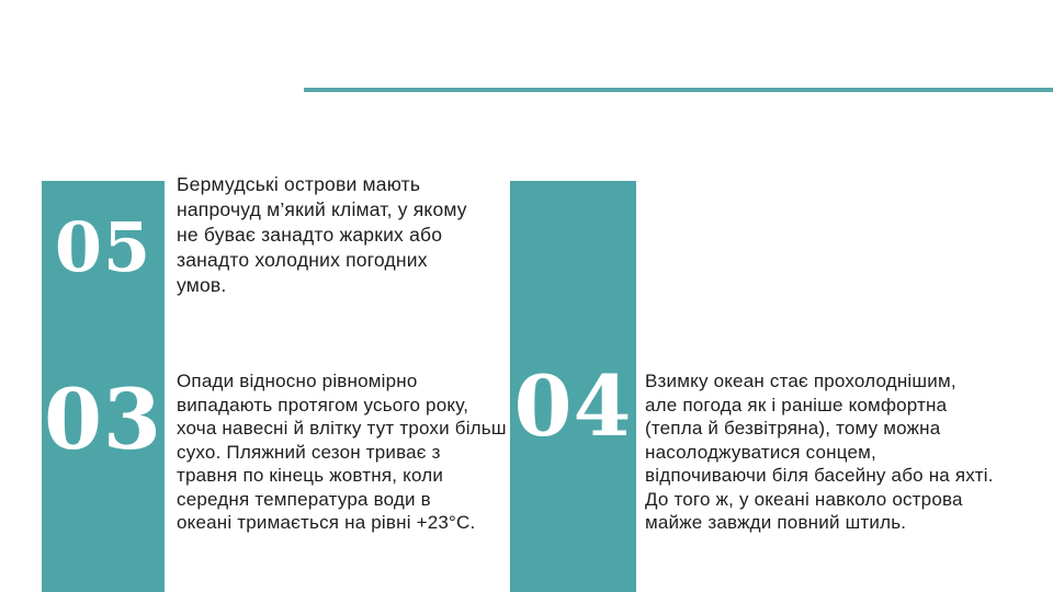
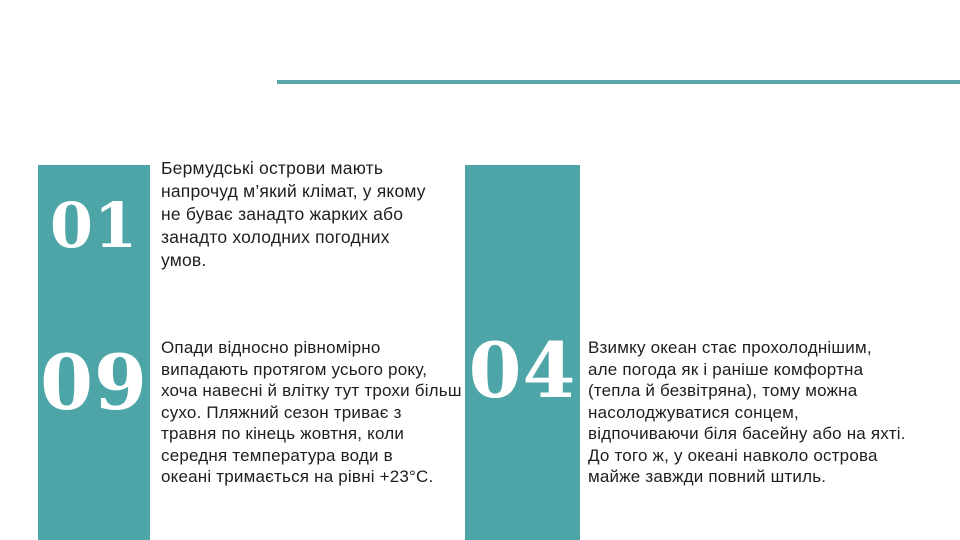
- 05
+ 01
- 03
+ 09
  04
  Бермудські острови мають
  напрочуд м’який клімат, у якому
  не буває занадто жарких або
  занадто холодних погодних
  умов.
  Опади відносно рівномірно
  випадають протягом усього року,
  хоча навесні й влітку тут трохи більш
  сухо. Пляжний сезон триває з
  травня по кінець жовтня, коли
  середня температура води в
  океані тримається на рівні +23°C.
  Взимку океан стає прохолоднішим,
  але погода як і раніше комфортна
  (тепла й безвітряна), тому можна
  насолоджуватися сонцем,
  відпочиваючи біля басейну або на яхті.
  До того ж, у океані навколо острова
  майже завжди повний штиль.
